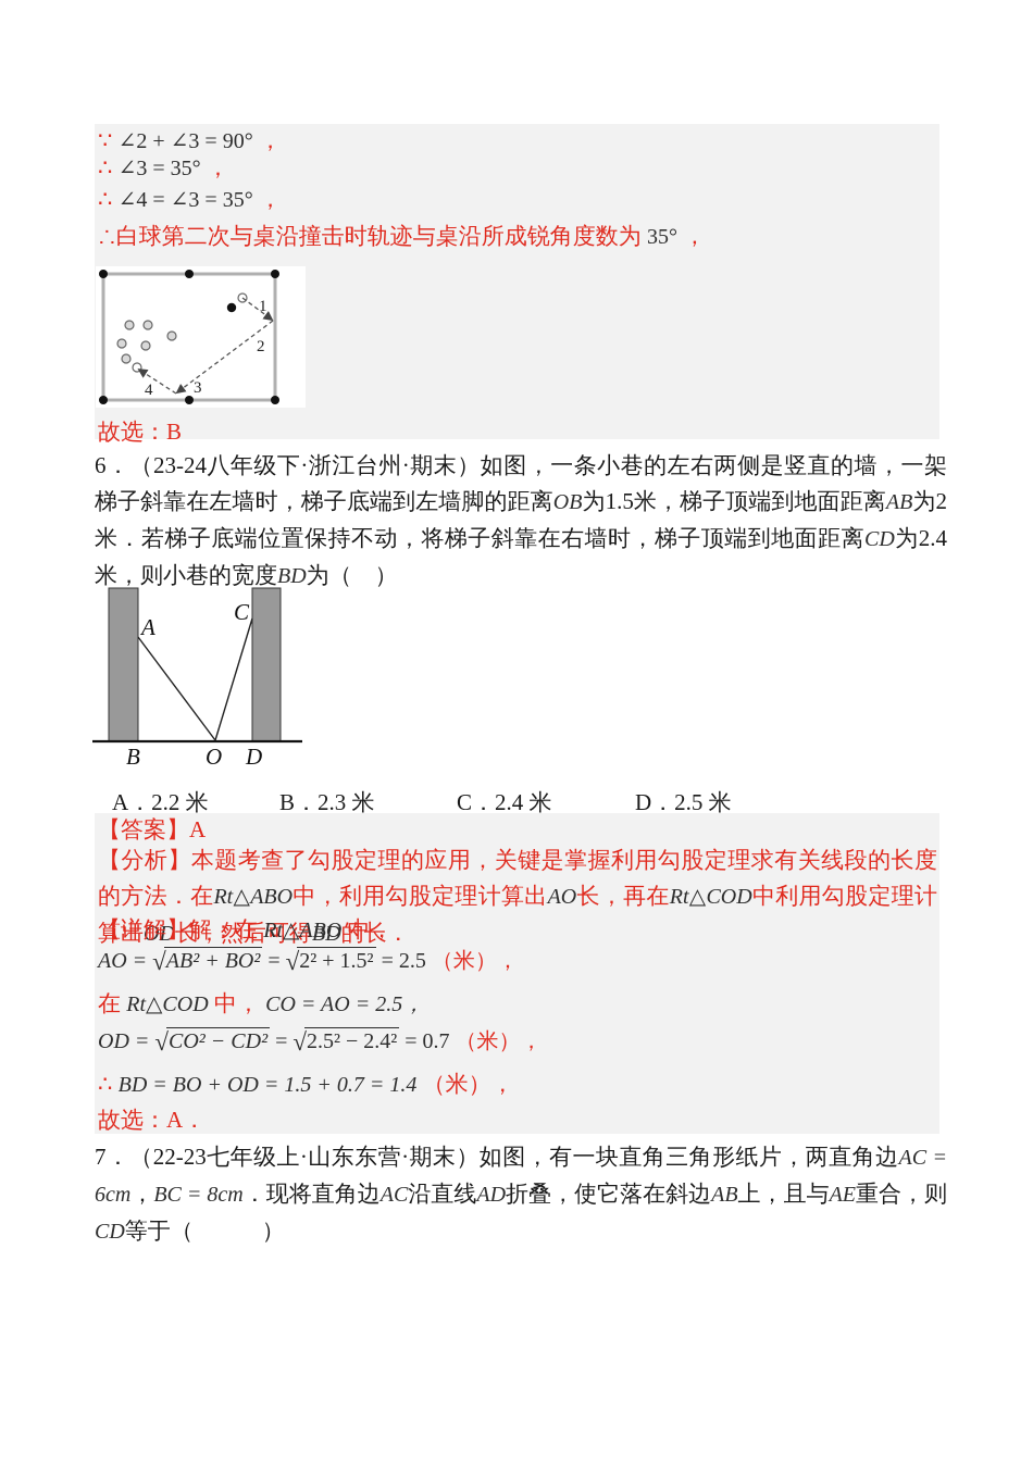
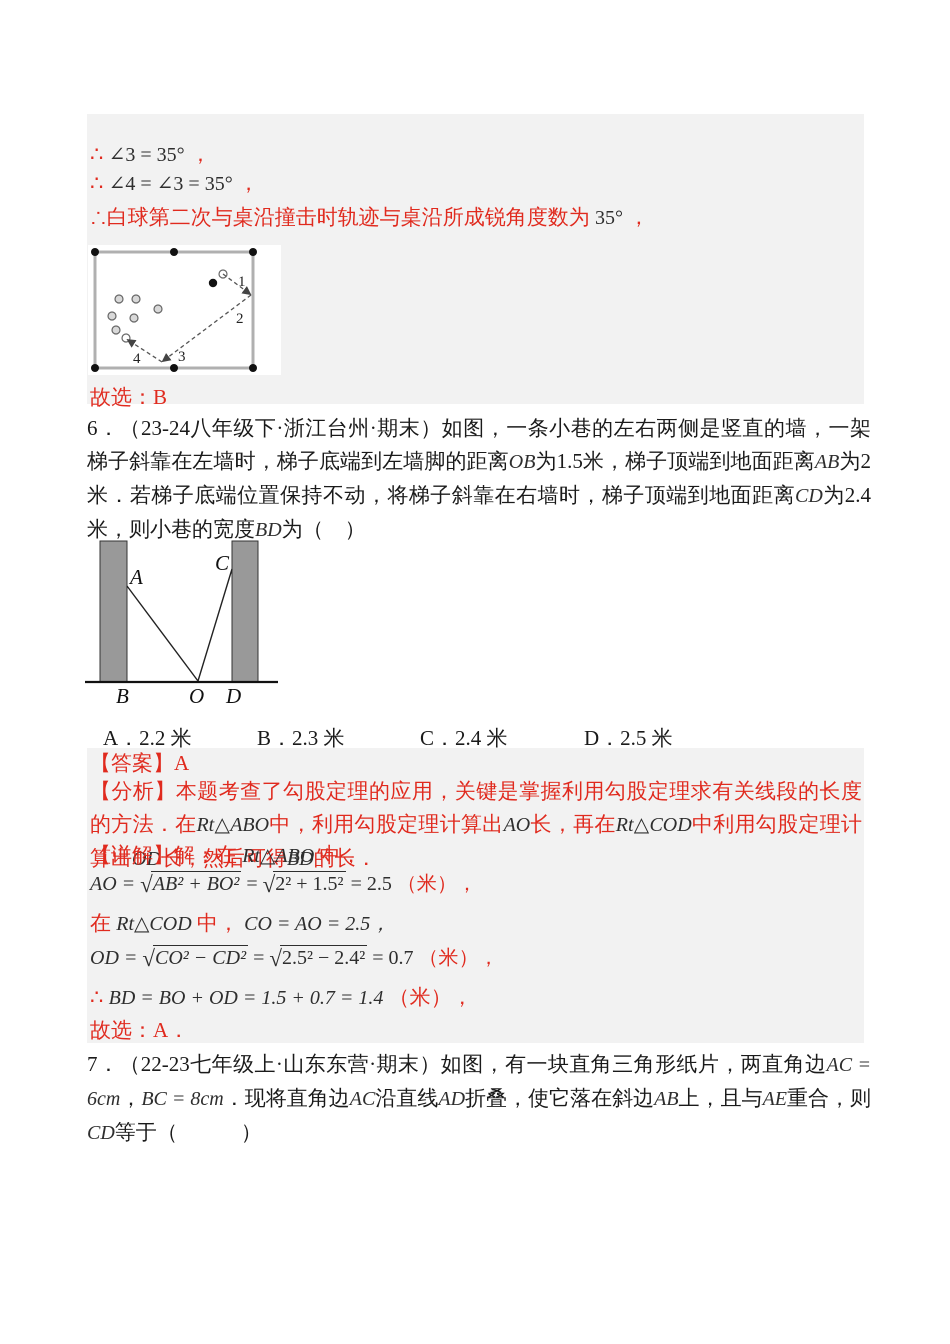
- ∵ ∠2 + ∠3 = 90° ，
  ∴ ∠3 = 35° ，
  ∴ ∠4 = ∠3 = 35° ，
  ∴白球第二次与桌沿撞击时轨迹与桌沿所成锐角度数为 35° ，
  1
  2
  3
  4
  故选：B
  6．（23-24八年级下·浙江台州·期末）如图，一条小巷的左右两侧是竖直的墙，一架梯子斜靠在左墙时，梯子底端到左墙脚的距离OB为1.5米，梯子顶端到地面距离AB为2米．若梯子底端位置保持不动，将梯子斜靠在右墙时，梯子顶端到地面距离CD为2.4米，则小巷的宽度BD为（ ）
  A
  C
  B
  O
  D
  A．2.2 米
  B．2.3 米
  C．2.4 米
  D．2.5 米
  【答案】A
  【分析】本题考查了勾股定理的应用，关键是掌握利用勾股定理求有关线段的长度的方法．在Rt△ABO中，利用勾股定理计算出AO长，再在Rt△COD中利用勾股定理计算出OD长，然后可得BD的长．
  【详解】解：在 Rt△ABO 中，
  AO = √AB² + BO² = √2² + 1.5² = 2.5 （米），
  在 Rt△COD 中， CO = AO = 2.5，
  OD = √CO² − CD² = √2.5² − 2.4² = 0.7 （米），
  ∴ BD = BO + OD = 1.5 + 0.7 = 1.4 （米），
  故选：A．
  7．（22-23七年级上·山东东营·期末）如图，有一块直角三角形纸片，两直角边AC = 6cm，BC = 8cm．现将直角边AC沿直线AD折叠，使它落在斜边AB上，且与AE重合，则CD等于（ ）
